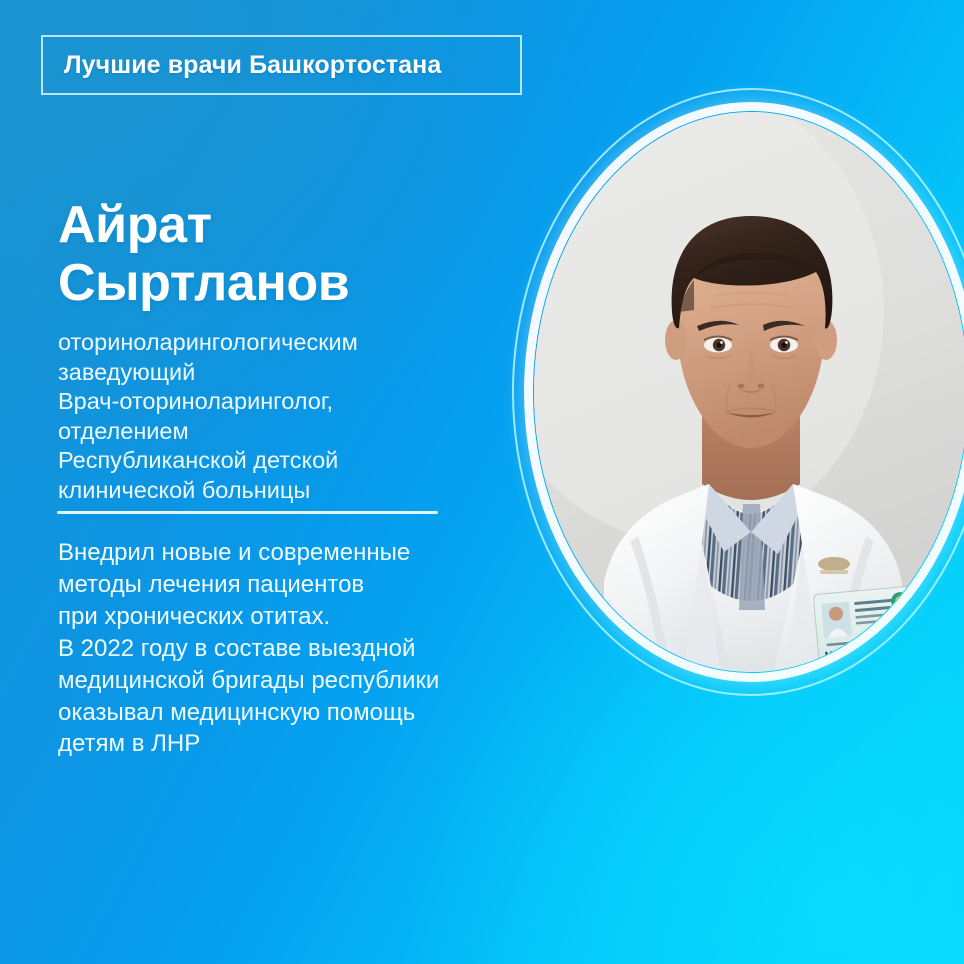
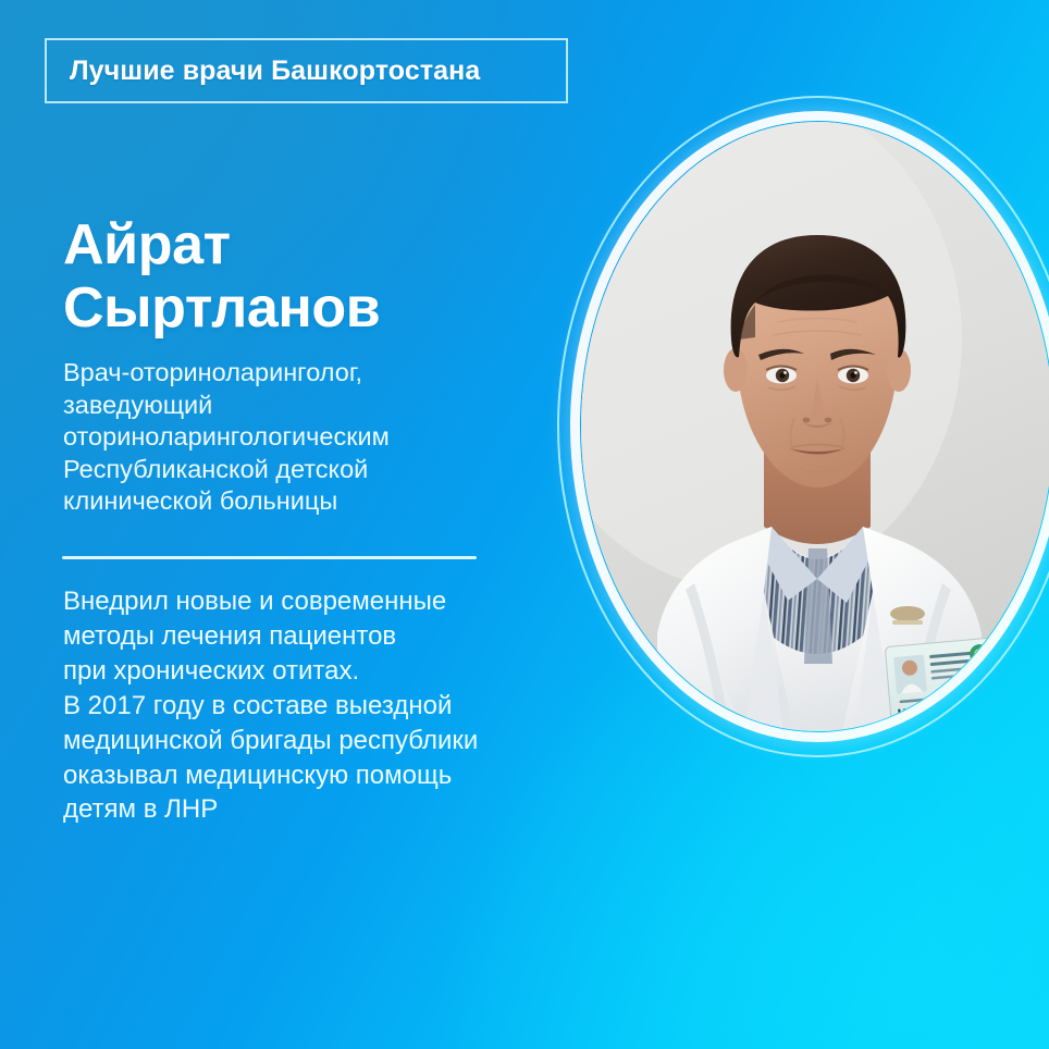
  Лучшие врачи Башкортостана
  Айрат
  Сыртланов
- оториноларингологическим
+ Врач-оториноларинголог,
  заведующий
- Врач-оториноларинголог,
+ оториноларингологическим
- отделением
  Республиканской детской
  клинической больницы
  Внедрил новые и современные
  методы лечения пациентов
  при хронических отитах.
- В 2022 году в составе выездной
+ В 2017 году в составе выездной
  медицинской бригады республики
  оказывал медицинскую помощь
  детям в ЛНР
